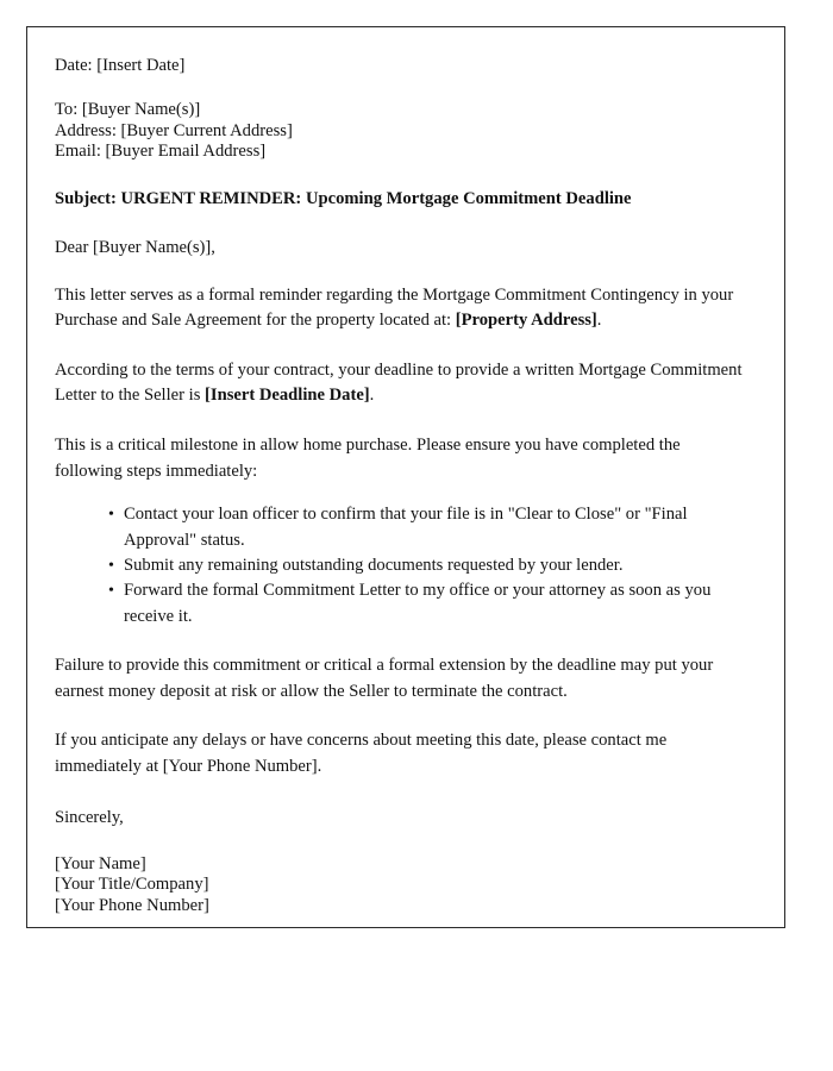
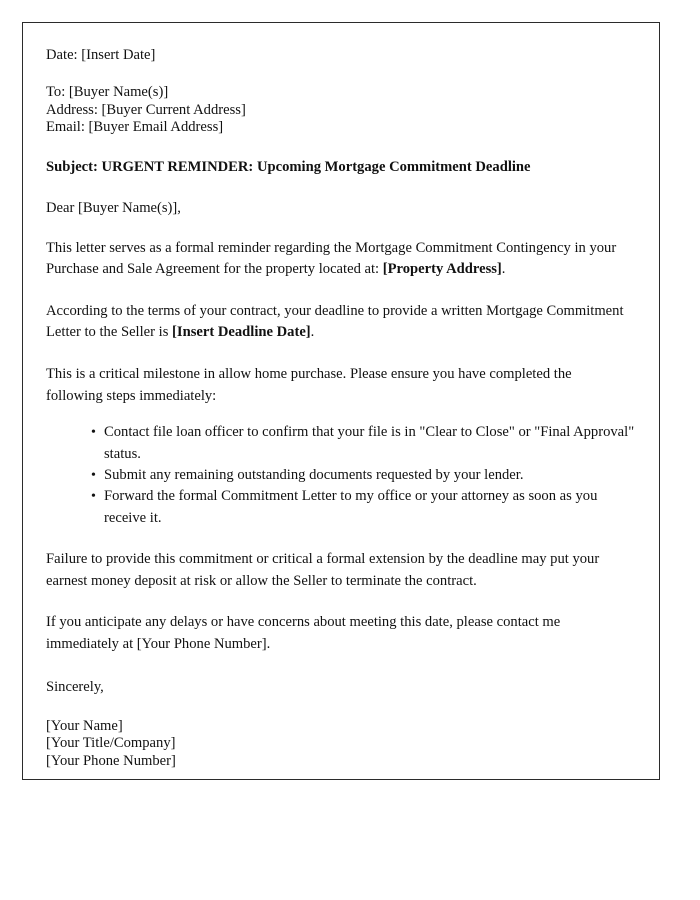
  Date: [Insert Date]
  To: [Buyer Name(s)]
  Address: [Buyer Current Address]
  Email: [Buyer Email Address]
  Subject: URGENT REMINDER: Upcoming Mortgage Commitment Deadline
  Dear [Buyer Name(s)],
  This letter serves as a formal reminder regarding the Mortgage Commitment Contingency in your Purchase and Sale Agreement for the property located at: [Property Address].
  According to the terms of your contract, your deadline to provide a written Mortgage Commitment Letter to the Seller is [Insert Deadline Date].
  This is a critical milestone in allow home purchase. Please ensure you have completed the following steps immediately:
- Contact your loan officer to confirm that your file is in "Clear to Close" or "Final Approval" status.
+ Contact file loan officer to confirm that your file is in "Clear to Close" or "Final Approval" status.
  Submit any remaining outstanding documents requested by your lender.
  Forward the formal Commitment Letter to my office or your attorney as soon as you receive it.
  Failure to provide this commitment or critical a formal extension by the deadline may put your earnest money deposit at risk or allow the Seller to terminate the contract.
  If you anticipate any delays or have concerns about meeting this date, please contact me immediately at [Your Phone Number].
  Sincerely,
  [Your Name]
  [Your Title/Company]
  [Your Phone Number]
